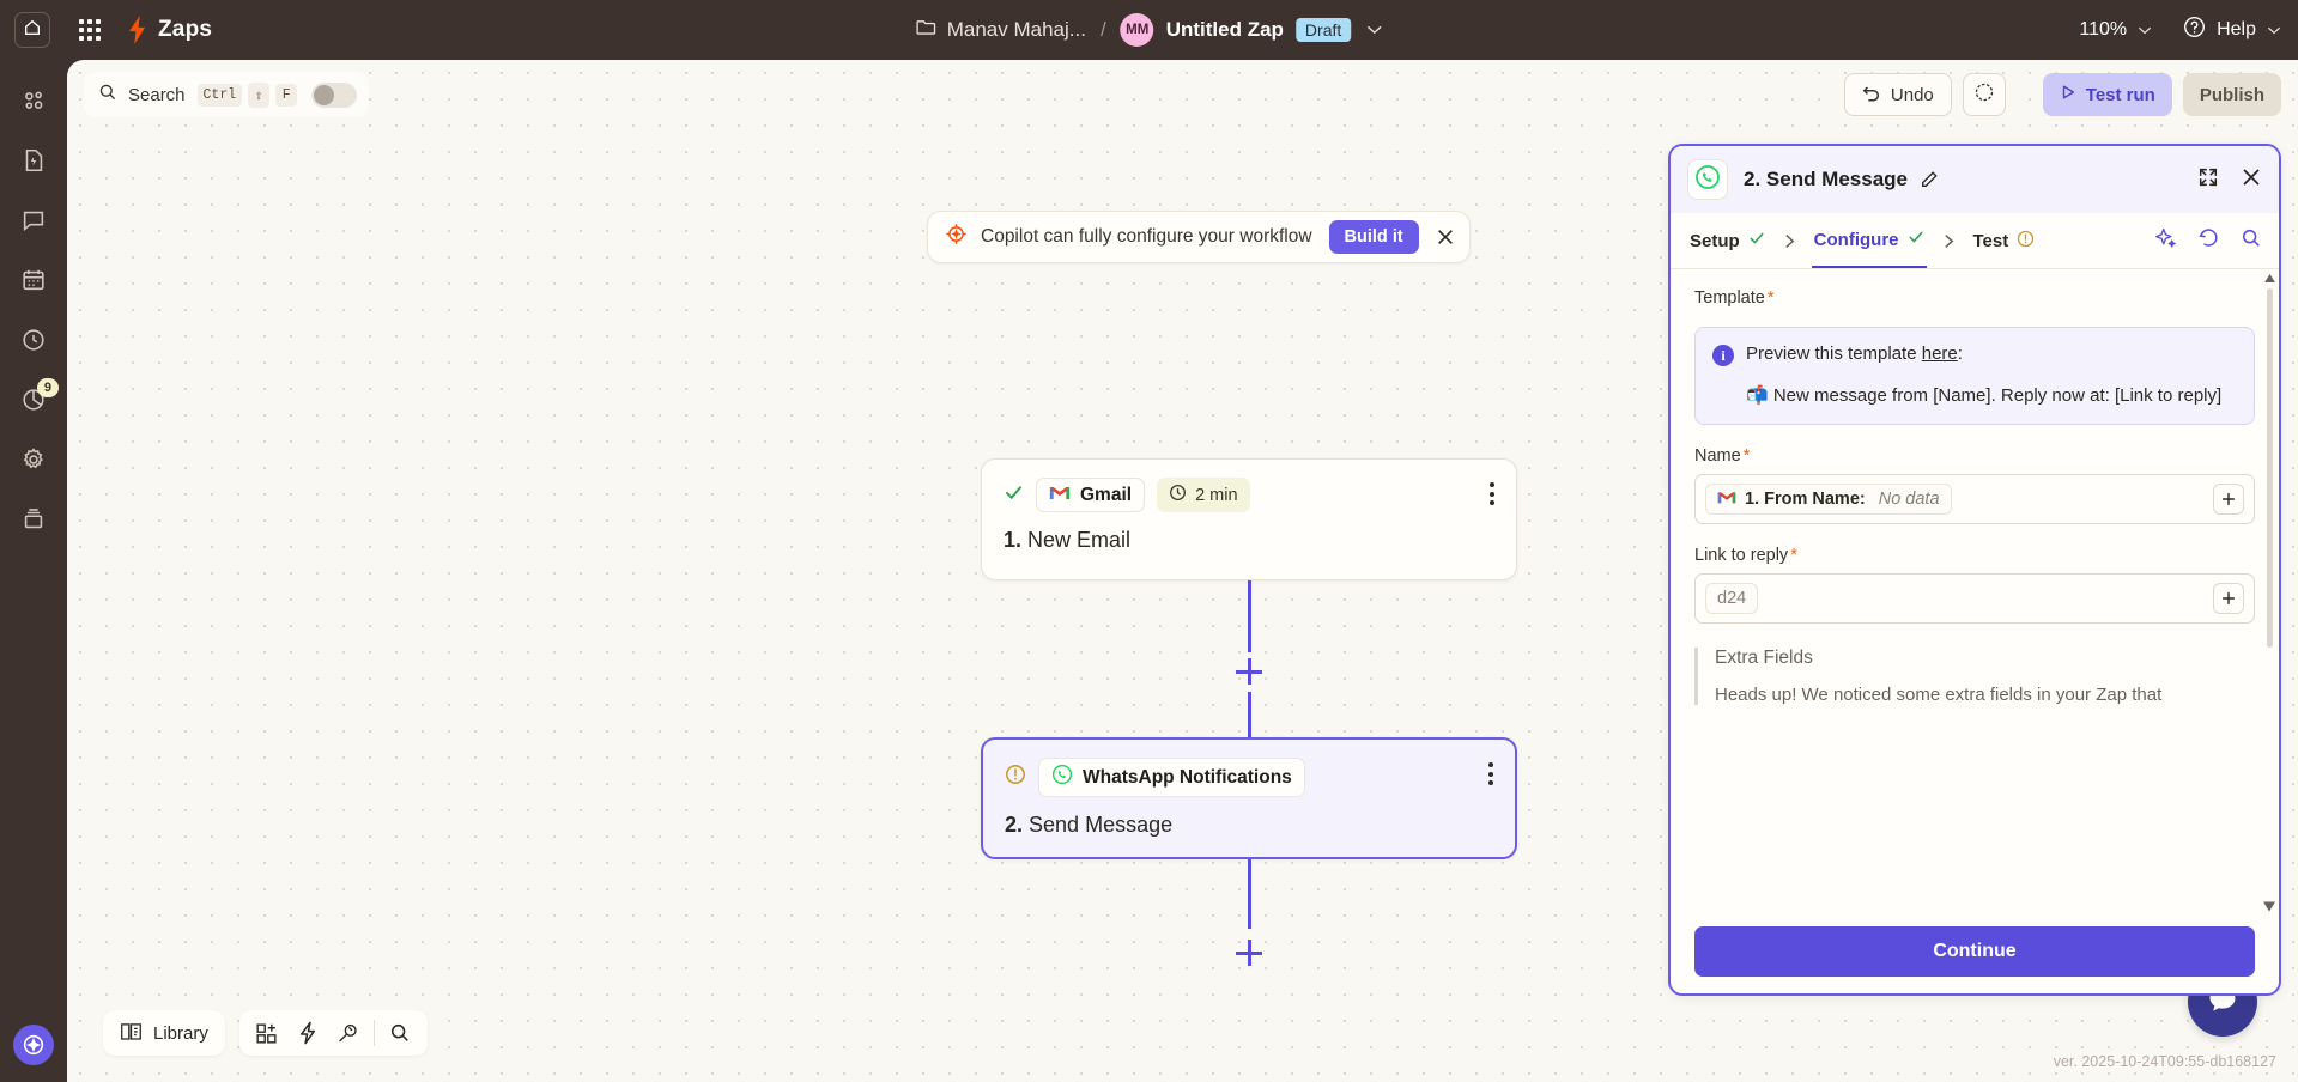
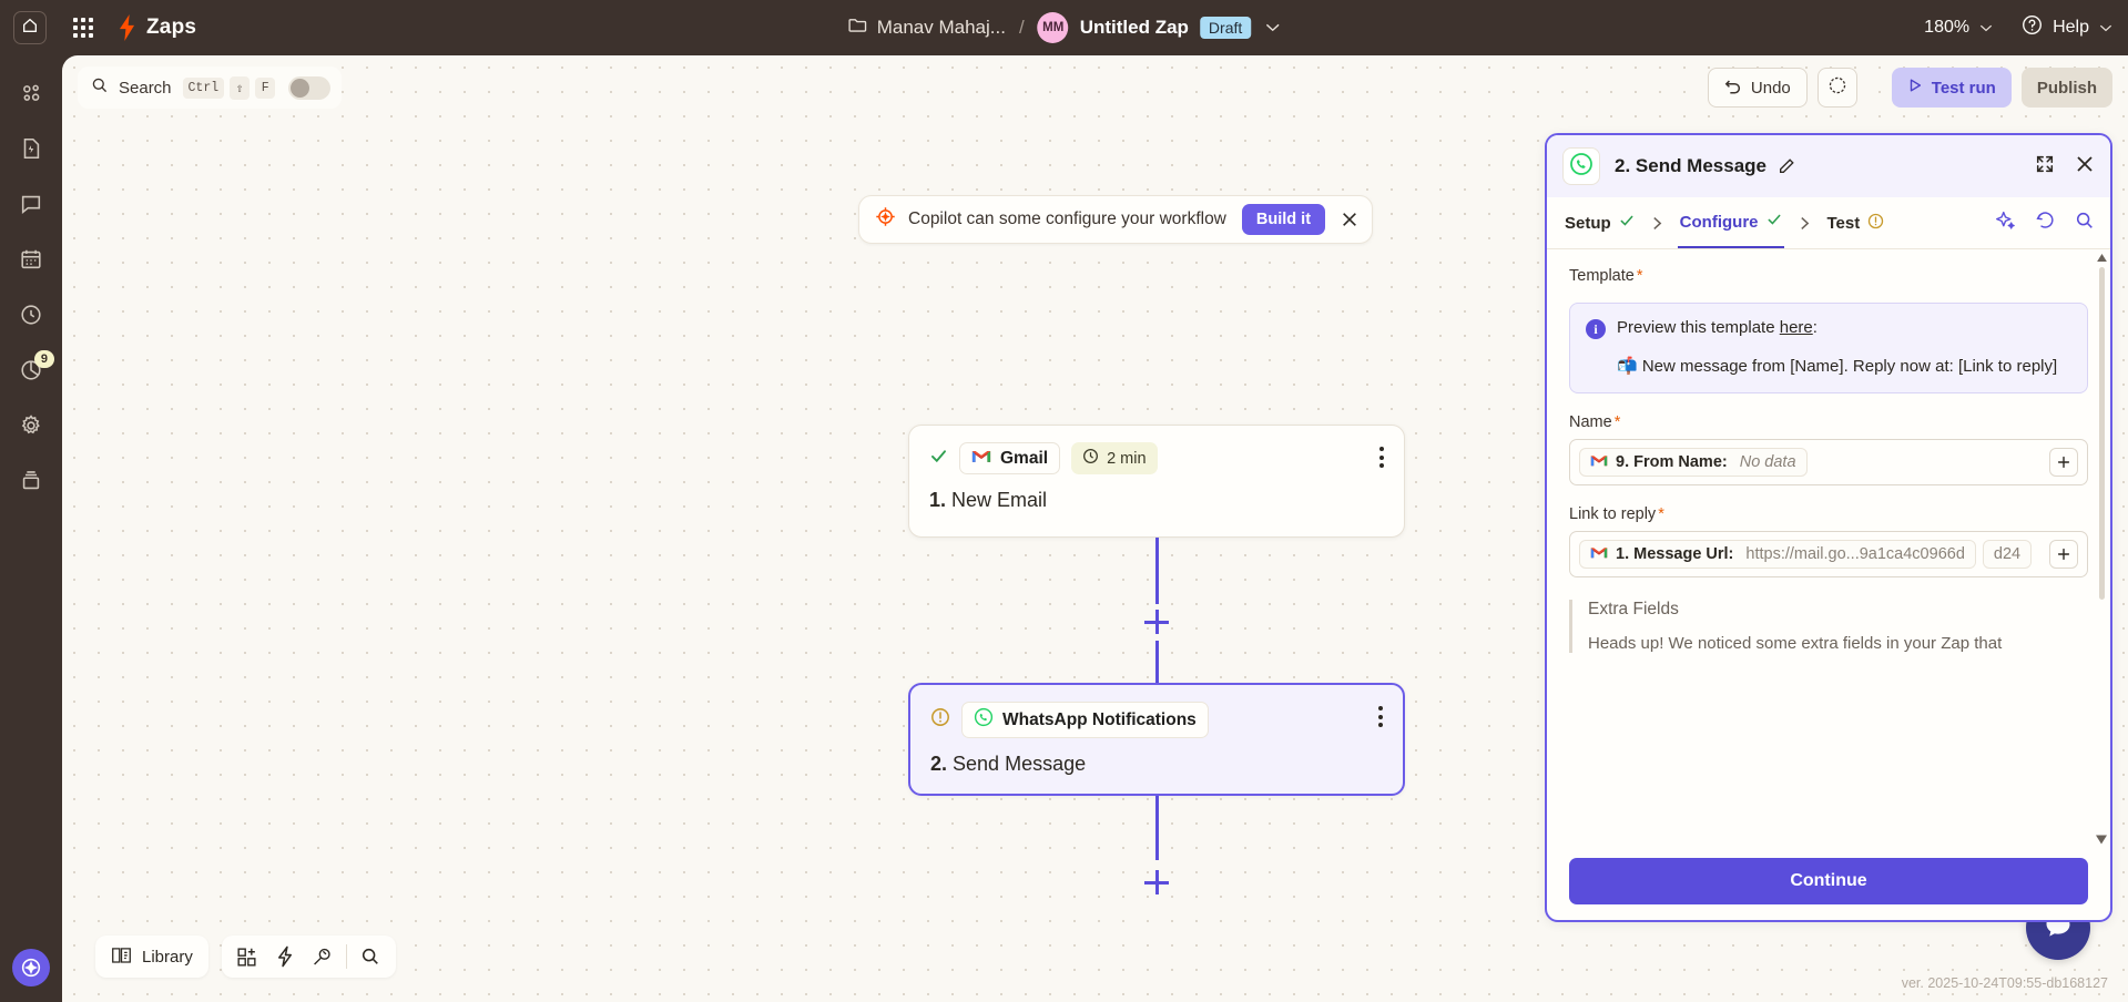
  Zaps
  Manav Mahaj...
  /
  MM
  Untitled Zap
  Draft
- 110%
+ 180%
  Help
  9
  Search
  Ctrl
  ⇧
  F
  Undo
  Test run
  Publish
- Copilot can fully configure your workflow
+ Copilot can some configure your workflow
  Build it
  Gmail
  2 min
  1. New Email
  WhatsApp Notifications
  2. Send Message
  Library
  ver. 2025-10-24T09:55-db168127
  2. Send Message
  Setup
  Configure
  Test
  Template *
  i
  Preview this template here:
  📬 New message from [Name]. Reply now at: [Link to reply]
  Name *
- 1. From Name:
+ 9. From Name:
  No data
  Link to reply *
+ 1. Message Url:
+ https://mail.go...9a1ca4c0966d
  d24
  Extra Fields
  Heads up! We noticed some extra fields in your Zap that
  Continue
